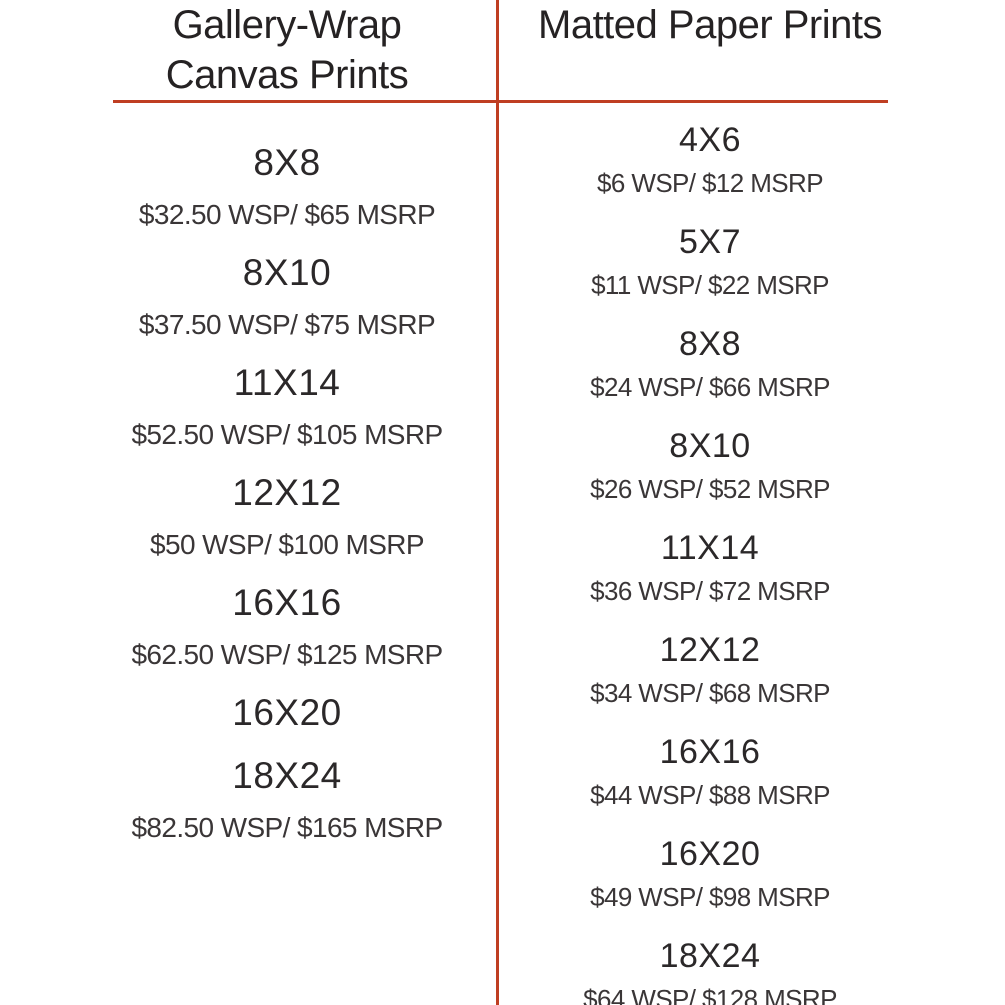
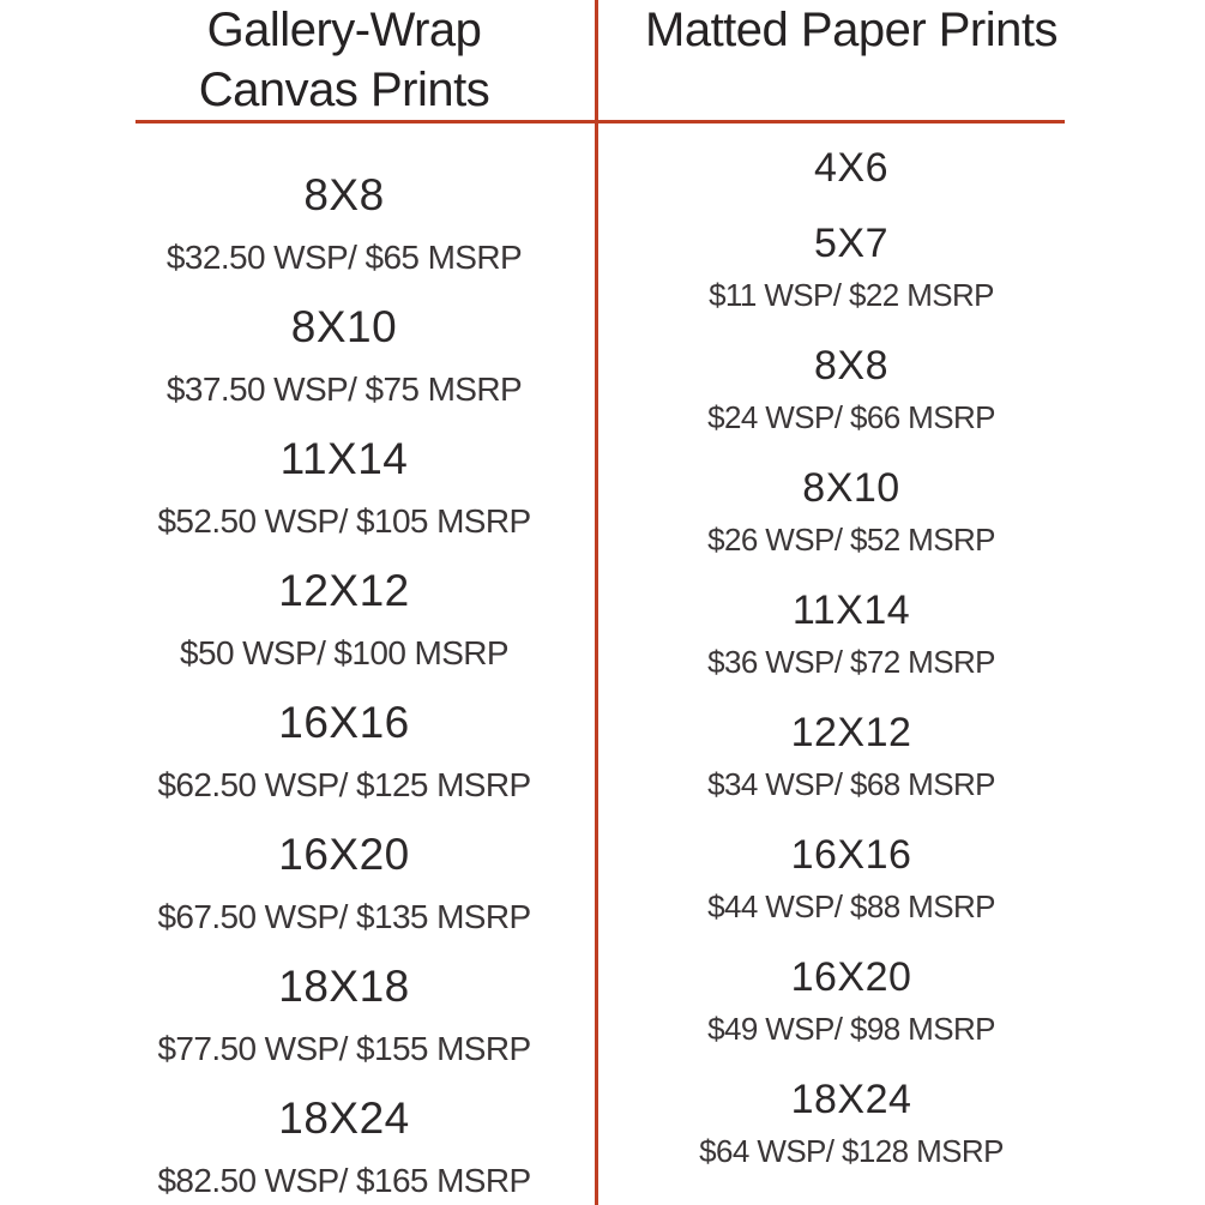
  Gallery-Wrap
  Canvas Prints
  Matted Paper Prints
  8X8
  $32.50 WSP/ $65 MSRP
  8X10
  $37.50 WSP/ $75 MSRP
  11X14
  $52.50 WSP/ $105 MSRP
  12X12
  $50 WSP/ $100 MSRP
  16X16
  $62.50 WSP/ $125 MSRP
  16X20
+ $67.50 WSP/ $135 MSRP
+ 18X18
+ $77.50 WSP/ $155 MSRP
  18X24
  $82.50 WSP/ $165 MSRP
  4X6
- $6 WSP/ $12 MSRP
  5X7
  $11 WSP/ $22 MSRP
  8X8
  $24 WSP/ $66 MSRP
  8X10
  $26 WSP/ $52 MSRP
  11X14
  $36 WSP/ $72 MSRP
  12X12
  $34 WSP/ $68 MSRP
  16X16
  $44 WSP/ $88 MSRP
  16X20
  $49 WSP/ $98 MSRP
  18X24
  $64 WSP/ $128 MSRP
